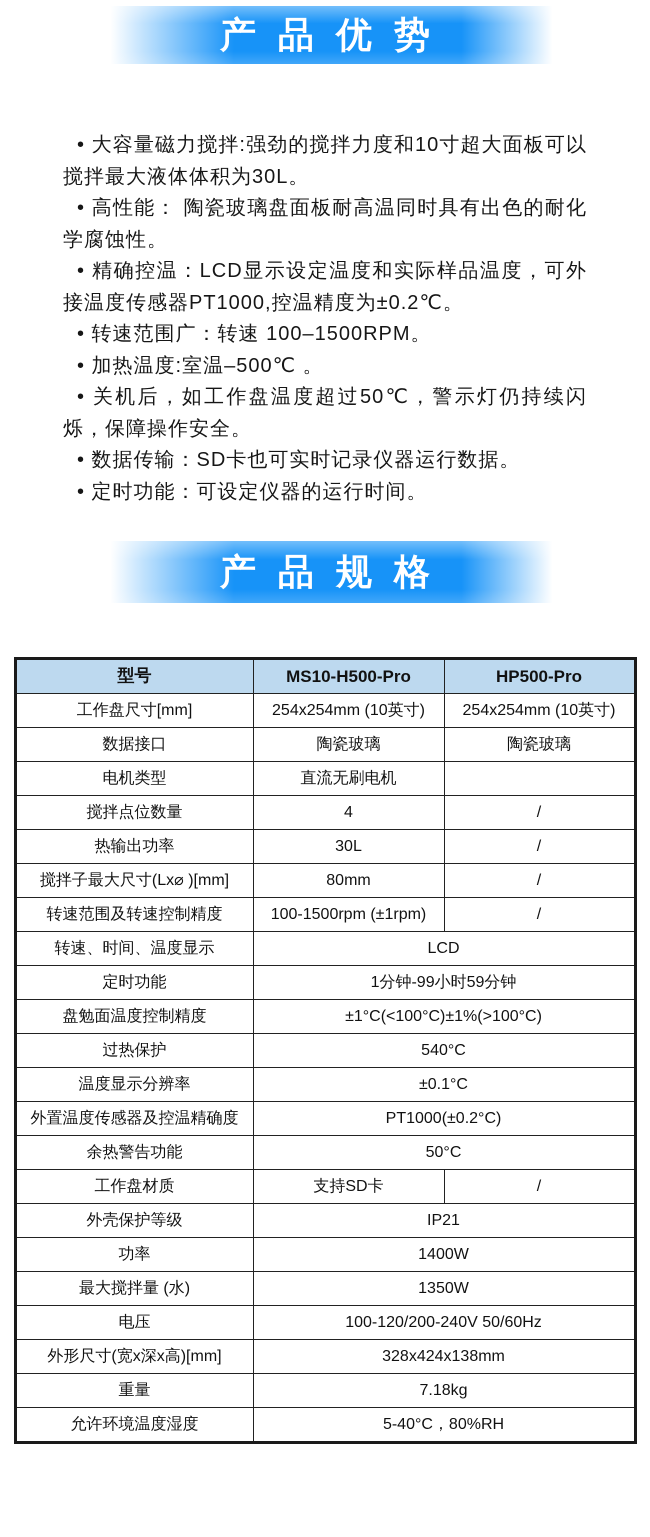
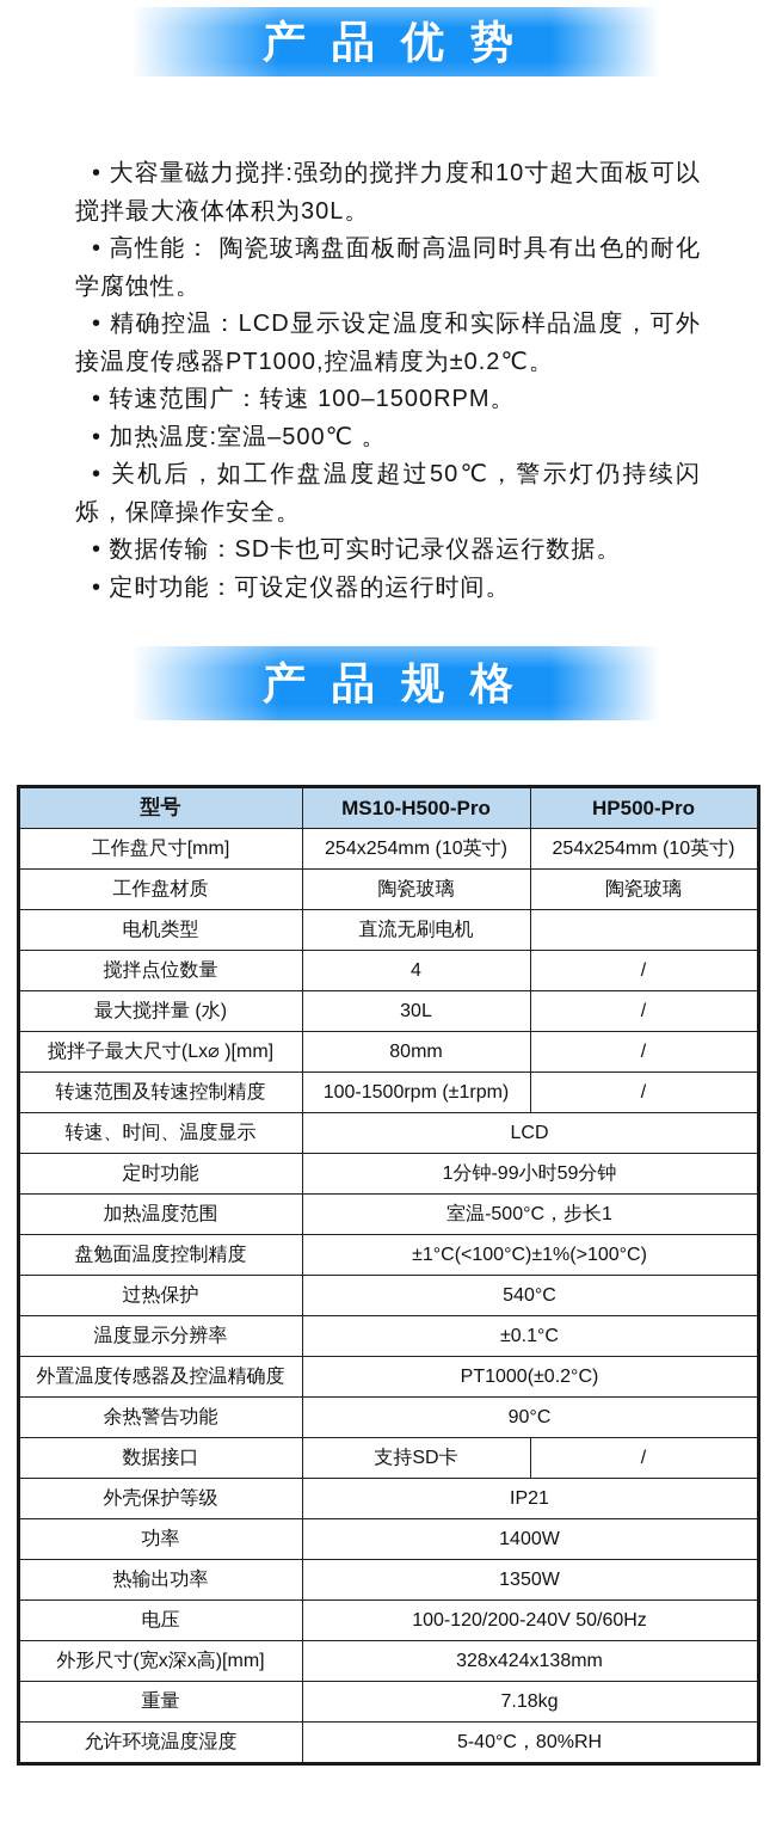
  产品优势
  • 大容量磁力搅拌:强劲的搅拌力度和10寸超大面板可以搅拌最大液体体积为30L。
  • 高性能： 陶瓷玻璃盘面板耐高温同时具有出色的耐化学腐蚀性。
  • 精确控温：LCD显示设定温度和实际样品温度，可外接温度传感器PT1000,控温精度为±0.2℃。
  • 转速范围广：转速 100–1500RPM。
  • 加热温度:室温–500℃ 。
  • 关机后，如工作盘温度超过50℃，警示灯仍持续闪烁，保障操作安全。
  • 数据传输：SD卡也可实时记录仪器运行数据。
  • 定时功能：可设定仪器的运行时间。
  产品规格
  型号	MS10-H500-Pro	HP500-Pro
  工作盘尺寸[mm]	254x254mm (10英寸)	254x254mm (10英寸)
- 数据接口	陶瓷玻璃	陶瓷玻璃
+ 工作盘材质	陶瓷玻璃	陶瓷玻璃
  电机类型	直流无刷电机
  搅拌点位数量	4	/
- 热输出功率	30L	/
+ 最大搅拌量 (水)	30L	/
  搅拌子最大尺寸(Lx⌀ )[mm]	80mm	/
  转速范围及转速控制精度	100-1500rpm (±1rpm)	/
  转速、时间、温度显示	LCD
  定时功能	1分钟-99小时59分钟
+ 加热温度范围	室温-500°C，步长1
  盘勉面温度控制精度	±1°C(<100°C)±1%(>100°C)
  过热保护	540°C
  温度显示分辨率	±0.1°C
  外置温度传感器及控温精确度	PT1000(±0.2°C)
- 余热警告功能	50°C
+ 余热警告功能	90°C
- 工作盘材质	支持SD卡	/
+ 数据接口	支持SD卡	/
  外壳保护等级	IP21
  功率	1400W
- 最大搅拌量 (水)	1350W
+ 热输出功率	1350W
  电压	100-120/200-240V 50/60Hz
  外形尺寸(宽x深x高)[mm]	328x424x138mm
  重量	7.18kg
  允许环境温度湿度	5-40°C，80%RH
